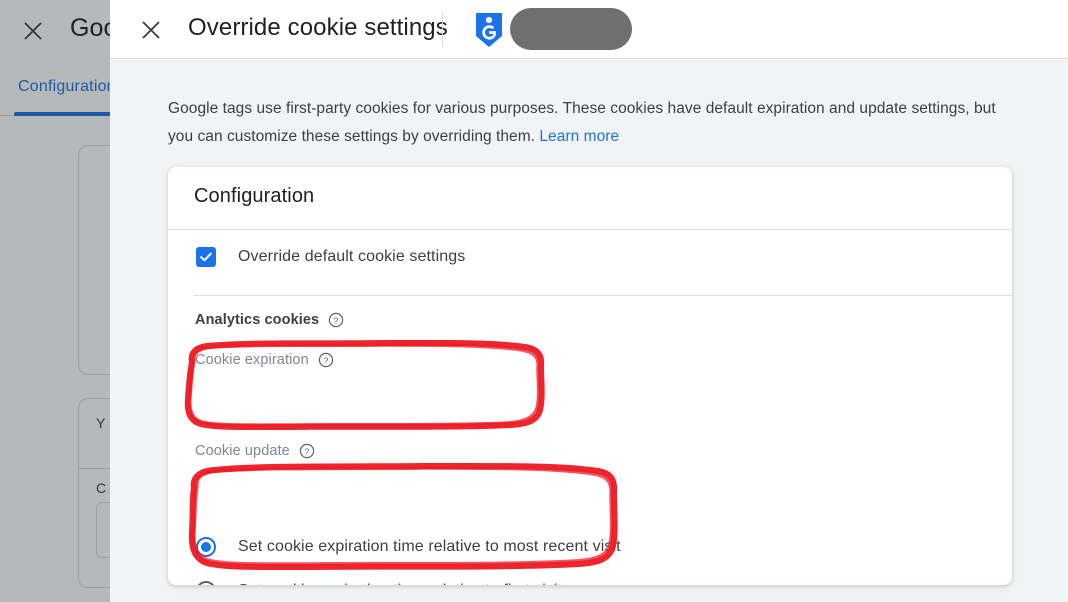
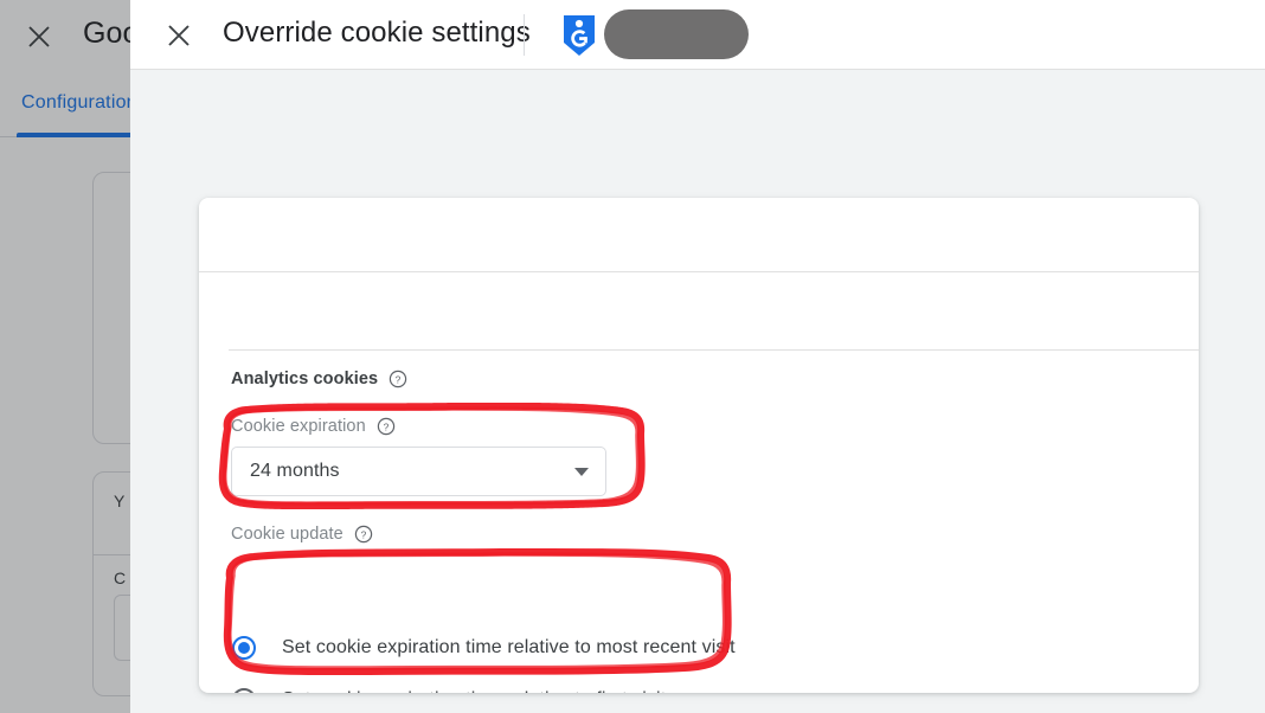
  Configuratio
  Y
  C
  Override cookie setting
- Google tags use first-party cookies for various purposes. These cookies have default expiration and update settings, but you can customize these settings by overriding them. Learn more
- Configuration
- Override default cookie settings
  Analytics cookies
  ?
  Cookie expiration
  ?
+ 24 months
  Cookie update
  ?
  Set cookie expiration time relative to most recent vist
